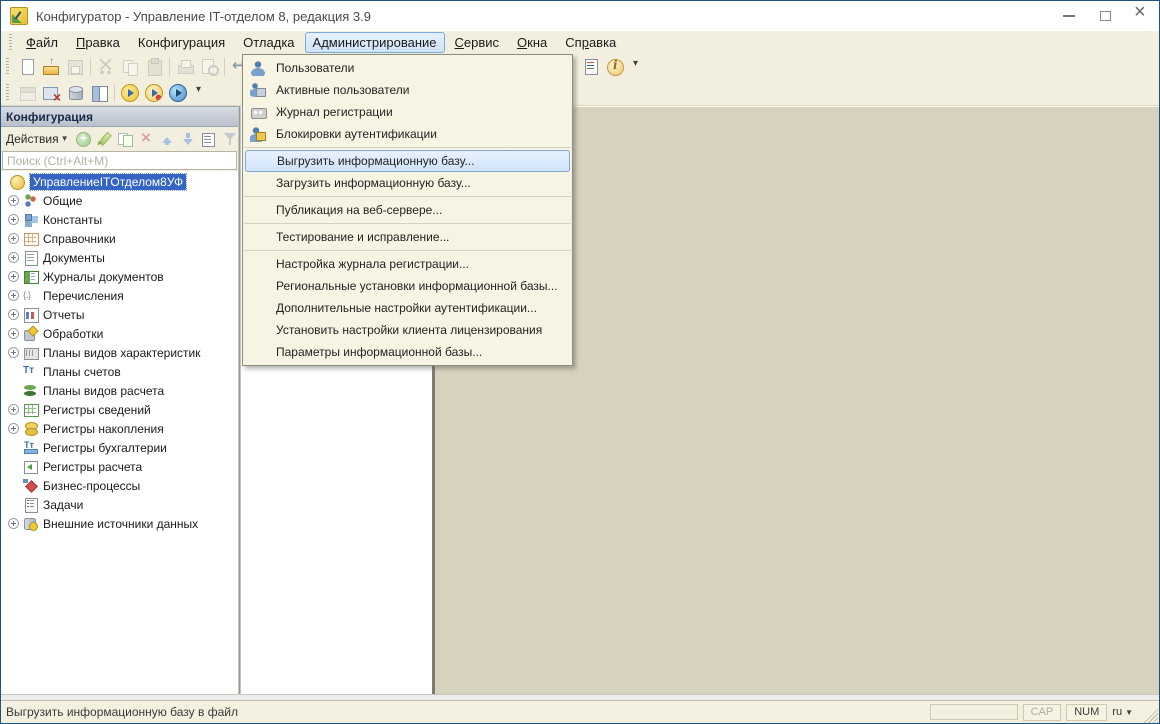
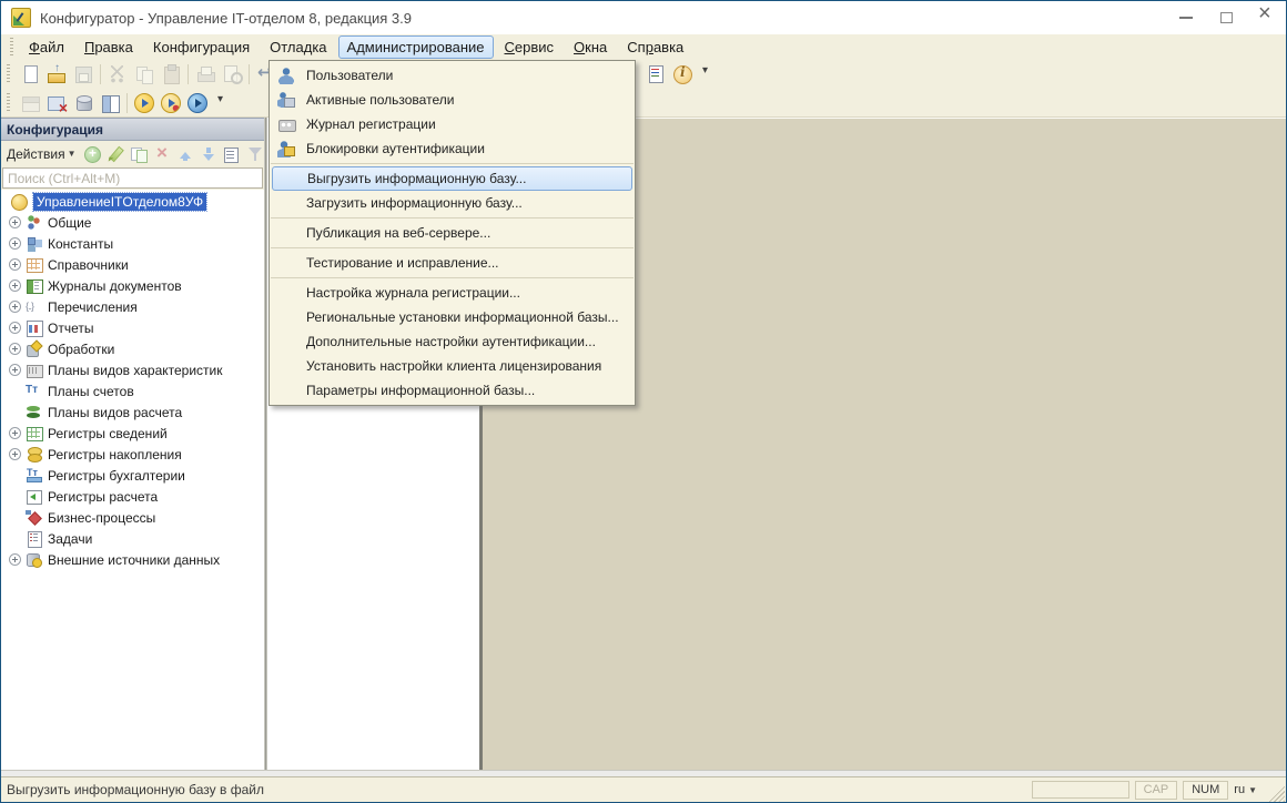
  Конфигуратор - Управление IT-отделом 8, редакция 3.9
  Файл
  Правка
  Конфигурация
  Отладка
  Администрирование
  Сервис
  Окна
  Справка
  Конфигурация
  Действия
  ▼
  Поиск (Ctrl+Alt+M)
  УправлениеITОтделом8УФ
  Общие
  Константы
  Справочники
- Документы
  Журналы документов
  Перечисления
  Отчеты
  Обработки
  Планы видов характеристик
  Планы счетов
  Планы видов расчета
  Регистры сведений
  Регистры накопления
  Регистры бухгалтерии
  Регистры расчета
  Бизнес-процессы
  Задачи
  Внешние источники данных
  Пользователи
  Активные пользователи
  Журнал регистрации
  Блокировки аутентификации
  Выгрузить информационную базу...
  Загрузить информационную базу...
  Публикация на веб-сервере...
  Тестирование и исправление...
  Настройка журнала регистрации...
  Региональные установки информационной базы...
  Дополнительные настройки аутентификации...
  Установить настройки клиента лицензирования
  Параметры информационной базы...
  Выгрузить информационную базу в файл
  CAP
  NUM
  ru ▼
